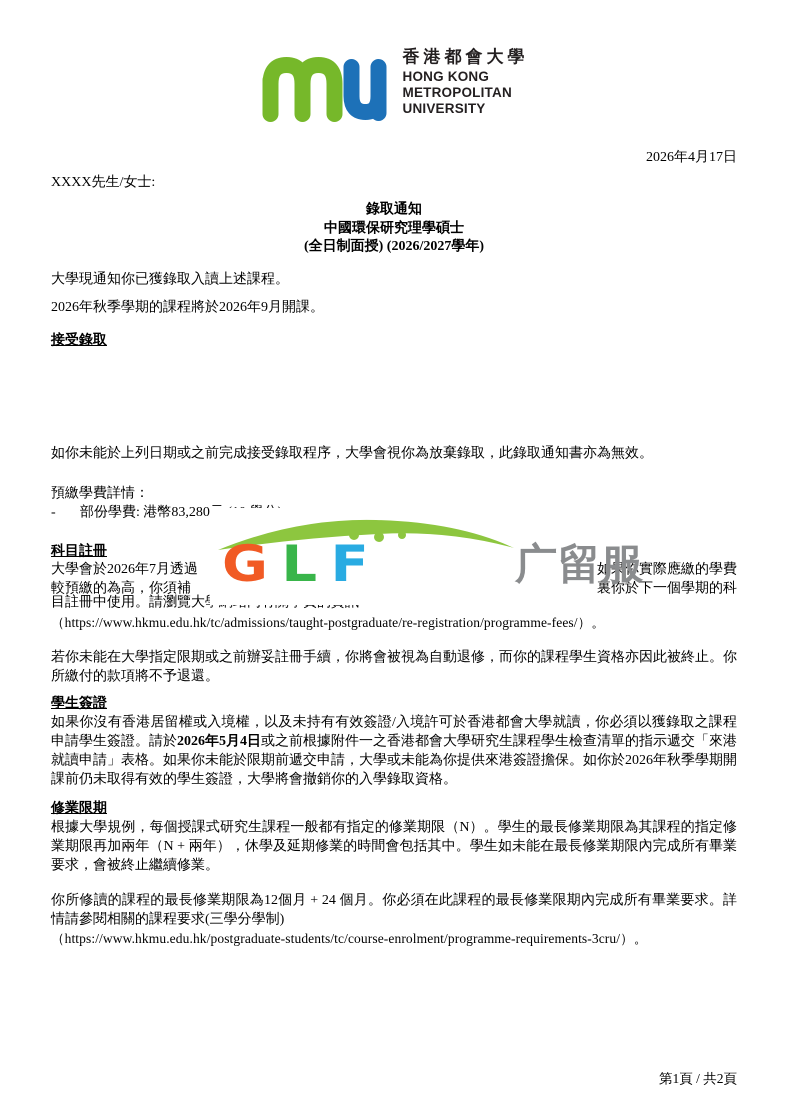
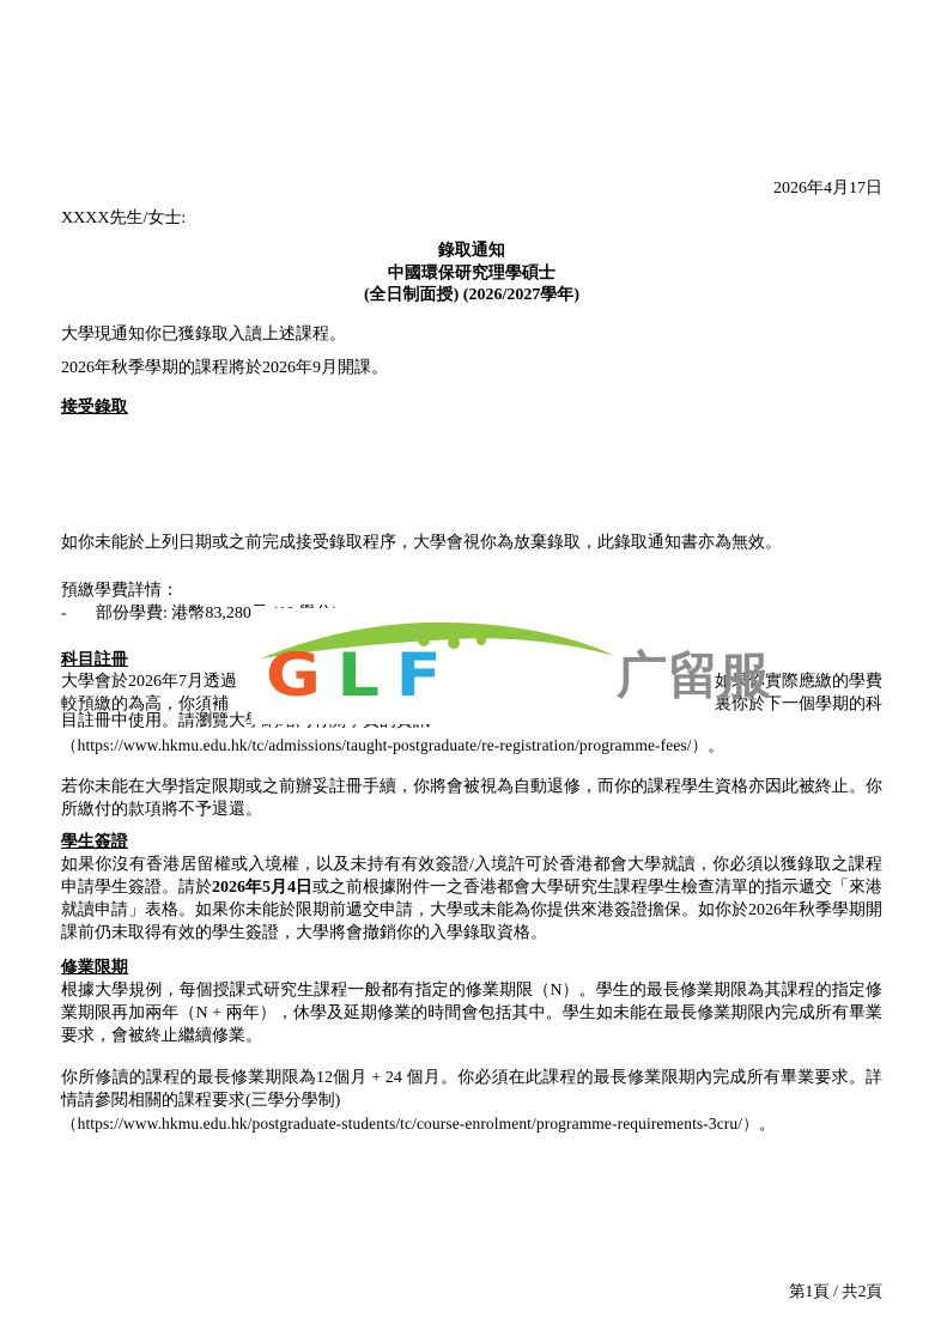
- 香港都會大學
- HONG KONG
- METROPOLITAN
- UNIVERSITY
  2026年4月17日
  XXXX先生/女士:
  錄取通知
  中國環保研究理學碩士
  (全日制面授) (2026/2027學年)
  大學現通知你已獲錄取入讀上述課程。
  2026年秋季學期的課程將於2026年9月開課。
  接受錄取
  如你未能於上列日期或之前完成接受錄取程序，大學會視你為放棄錄取，此錄取通知書亦為無效。
  預繳學費詳情：
  -
  科目註冊
  大學會於2026年7月透過
  如果你實際應繳的學費
  較預繳的為高，你須補
  裏你於下一個學期的科
  （https://www.hkmu.edu.hk/tc/admissions/taught-postgraduate/re-registration/programme-fees/）。
  GLF 广留服
  若你未能在大學指定限期或之前辦妥註冊手續，你將會被視為自動退修，而你的課程學生資格亦因此被終止。你所繳付的款項將不予退還。
  學生簽證
  如果你沒有香港居留權或入境權，以及未持有有效簽證/入境許可於香港都會大學就讀，你必須以獲錄取之課程申請學生簽證。請於2026年5月4日或之前根據附件一之香港都會大學研究生課程學生檢查清單的指示遞交「來港就讀申請」表格。如果你未能於限期前遞交申請，大學或未能為你提供來港簽證擔保。如你於2026年秋季學期開課前仍未取得有效的學生簽證，大學將會撤銷你的入學錄取資格。
  修業限期
  根據大學規例，每個授課式研究生課程一般都有指定的修業期限（N）。學生的最長修業期限為其課程的指定修業期限再加兩年（N + 兩年），休學及延期修業的時間會包括其中。學生如未能在最長修業期限內完成所有畢業要求，會被終止繼續修業。
  你所修讀的課程的最長修業期限為12個月 + 24 個月。你必須在此課程的最長修業限期內完成所有畢業要求。詳情請參閱相關的課程要求(三學分學制)
  （https://www.hkmu.edu.hk/postgraduate-students/tc/course-enrolment/programme-requirements-3cru/）。
  第1頁 / 共2頁
